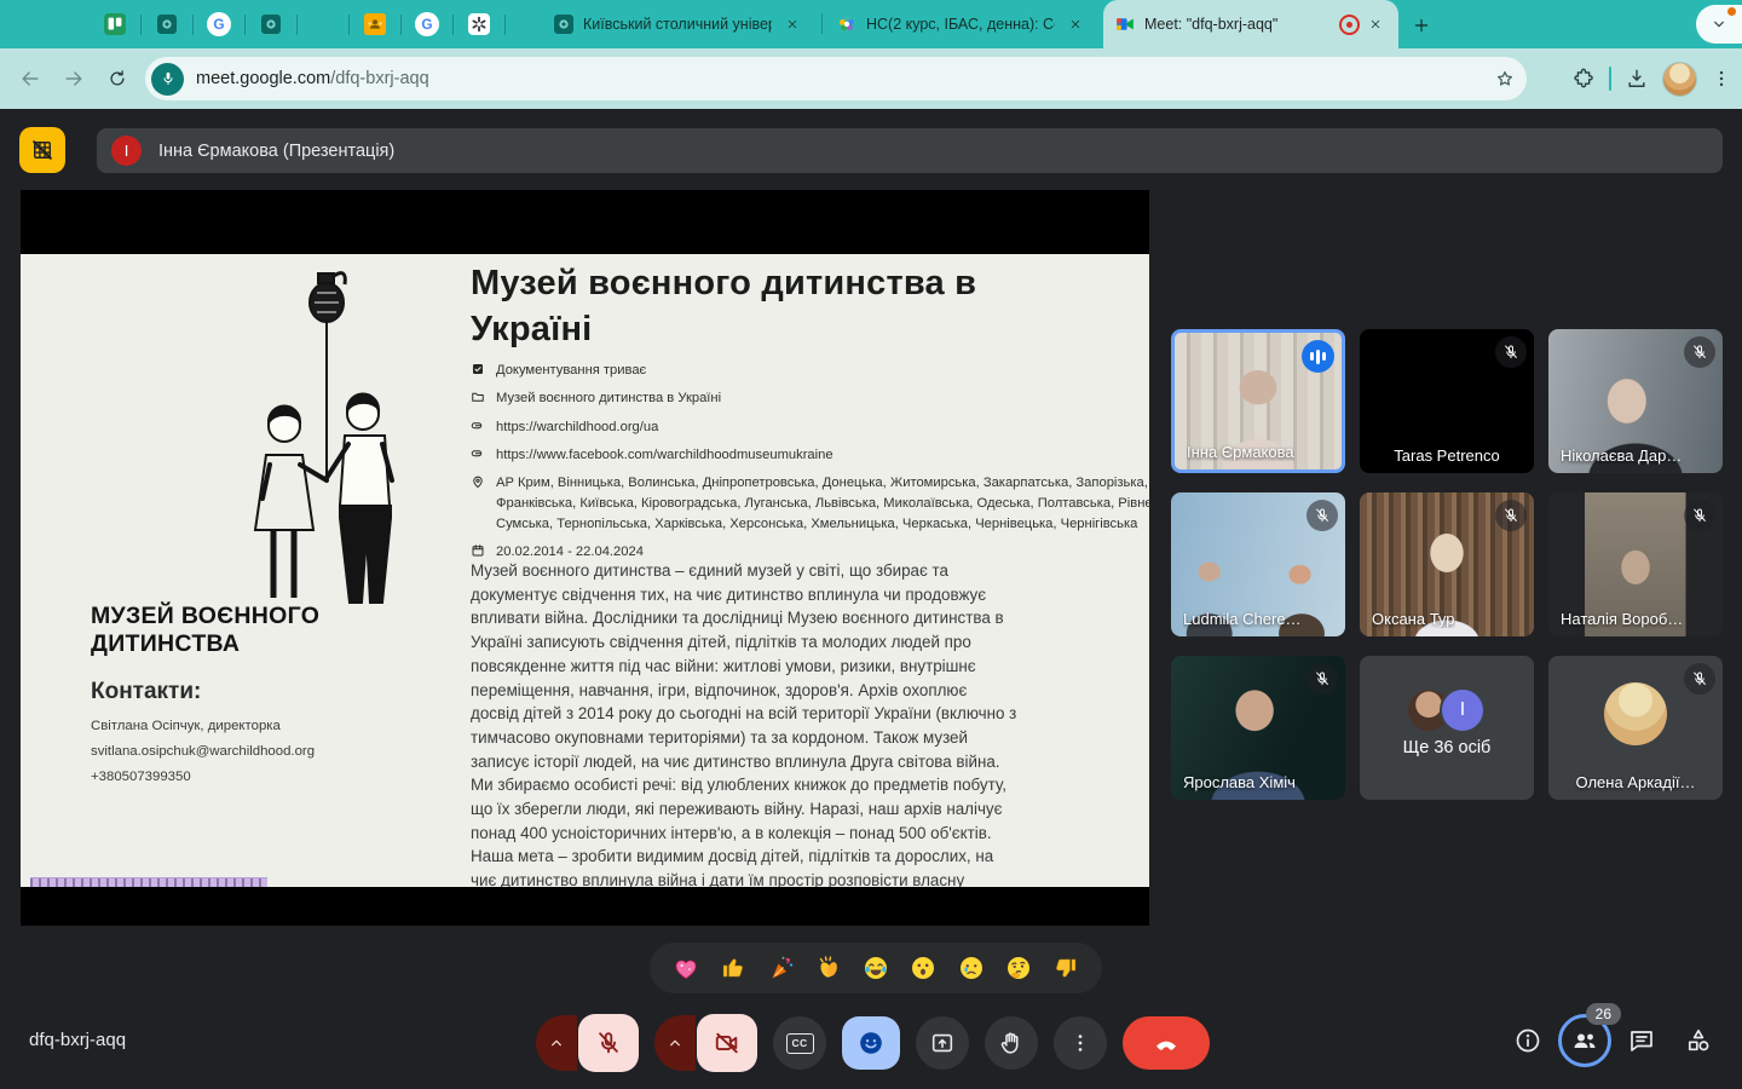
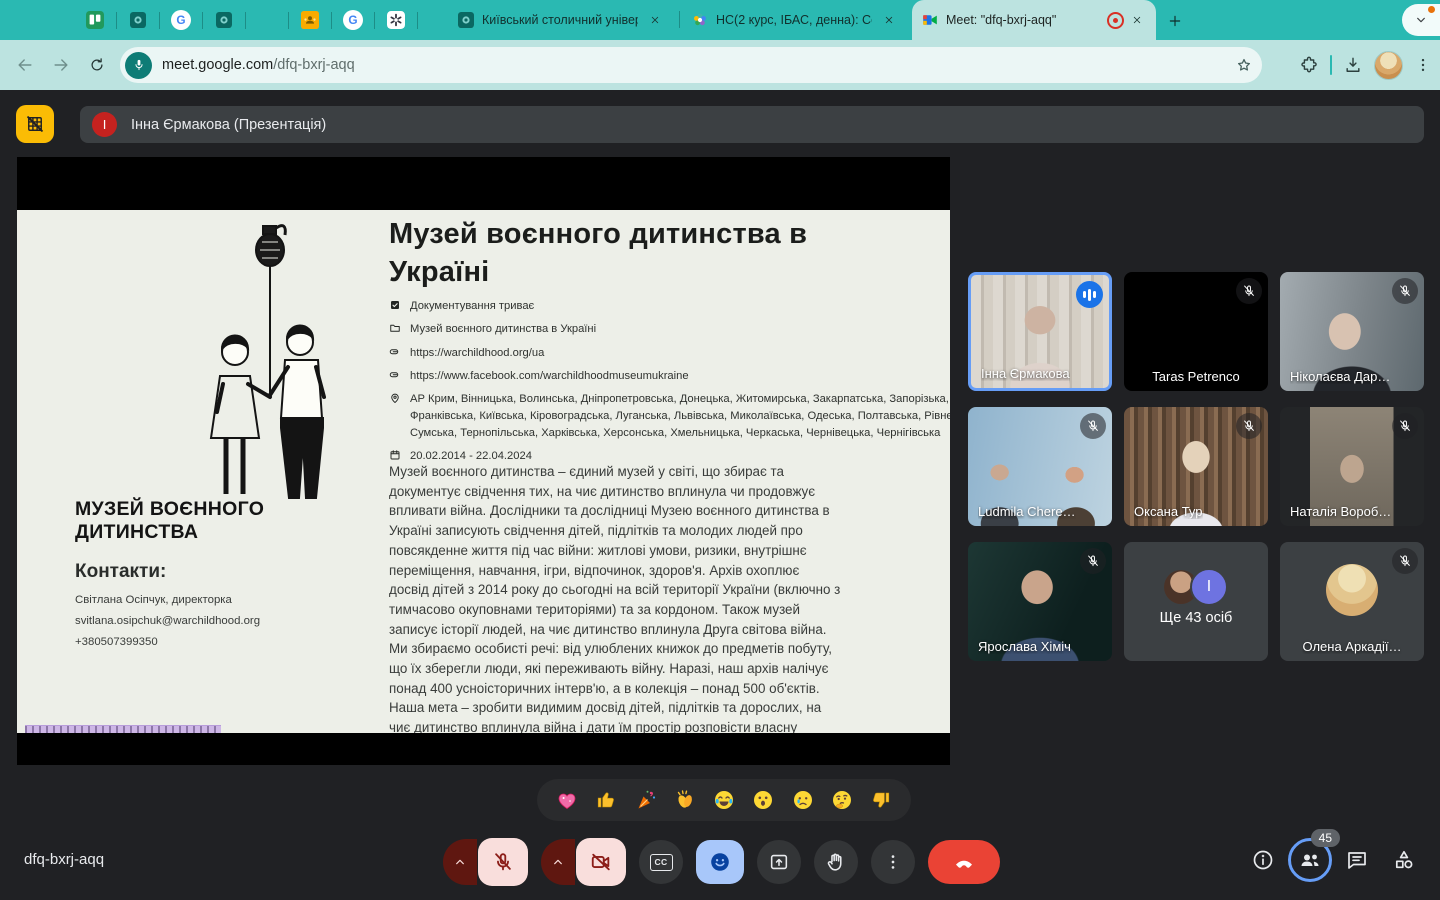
  G
  G
  Київський столичний уніве
  НС(2 курс, ІБАС, денна): С
  Meet: "dfq-bxrj-aqq"
  meet.google.com/dfq-bxrj-aqq
  I
  Інна Єрмакова (Презентація)
  Музей воєнного дитинства в Україні
  Документування триває
  Музей воєнного дитинства в Україні
  https://warchildhood.org/ua
  https://www.facebook.com/warchildhoodmuseumukraine
  АР Крим, Вінницька, Волинська, Дніпропетровська, Донецька, Житомирська, Закарпатська, Запорізька,Франківська, Київська, Кіровоградська, Луганська, Львівська, Миколаївська, Одеська, Полтавська, Рівне Сумська, Тернопільська, Харківська, Херсонська, Хмельницька, Черкаська, Чернівецька, Чернігівська
  20.02.2014 - 22.04.2024
  Музей воєнного дитинства – єдиний музей у світі, що збирає та документує свідчення тих, на чиє дитинство вплинула чи продовжує впливати війна. Дослідники та дослідниці Музею воєнного дитинства в Україні записують свідчення дітей, підлітків та молодих людей про повсякденне життя під час війни: житлові умови, ризики, внутрішнє переміщення, навчання, ігри, відпочинок, здоров'я. Архів охоплює досвід дітей з 2014 року до сьогодні на всій території України (включно з тимчасово окуповнами територіями) та за кордоном. Також музей записує історії людей, на чиє дитинство вплинула Друга світова війна. Ми збираємо особисті речі: від улюблених книжок до предметів побуту, що їх зберегли люди, які переживають війну. Наразі, наш архів налічує понад 400 усноісторичних інтерв'ю, а в колекція – понад 500 об'єктів. Наша мета – зробити видимим досвід дітей, підлітків та дорослих, на чиє дитинство вплинула війна і дати їм простір розповісти власну
  МУЗЕЙ ВОЄННОГО ДИТИНСТВА
  Контакти:
  Світлана Осіпчук, директорка
  svitlana.osipchuk@warchildhood.org
  +380507399350
  Інна Єрмакова
  Taras Petrenco
  Ніколаєва Дар…
  Ludmila Chere…
  Оксана Тур
  Наталія Вороб…
  Ярослава Хіміч
  I
- Ще 36 осіб
+ Ще 43 осіб
  Олена Аркадії…
  dfq-bxrj-aqq
  CC
- 26
+ 45
